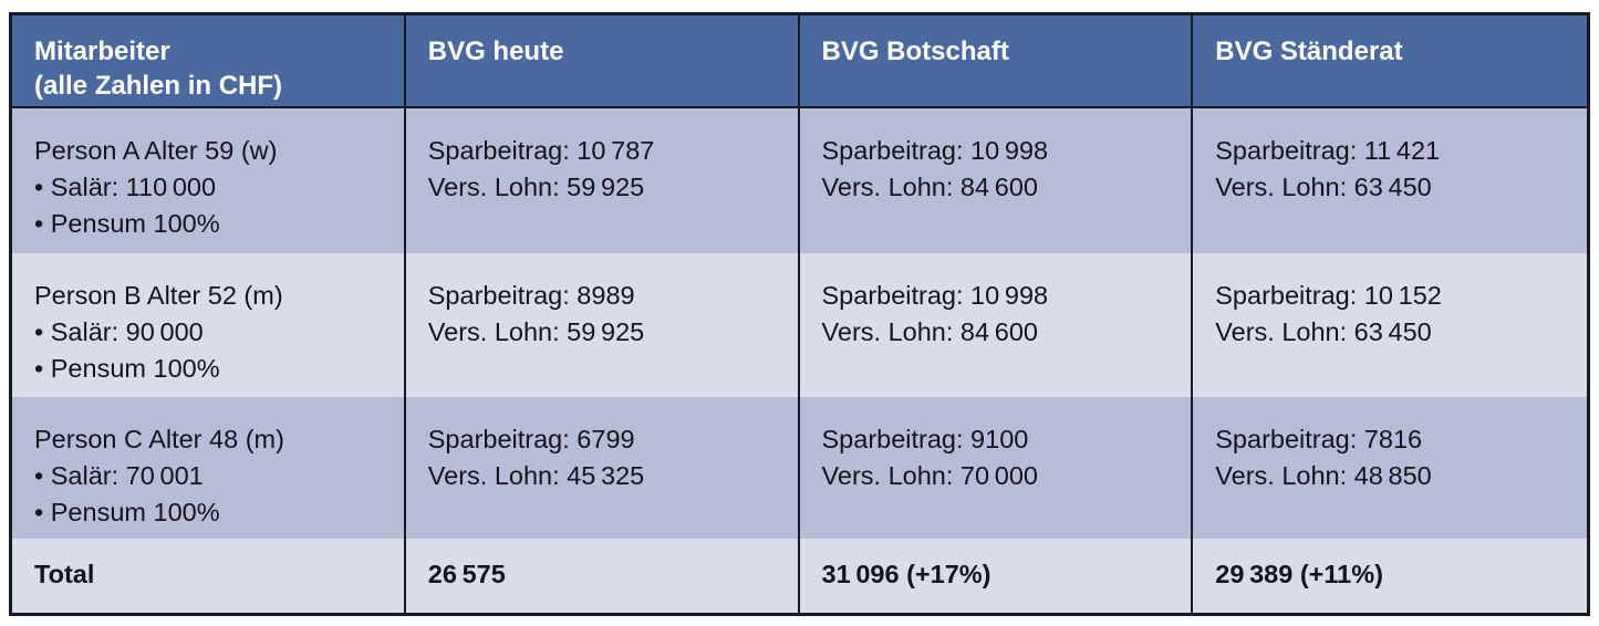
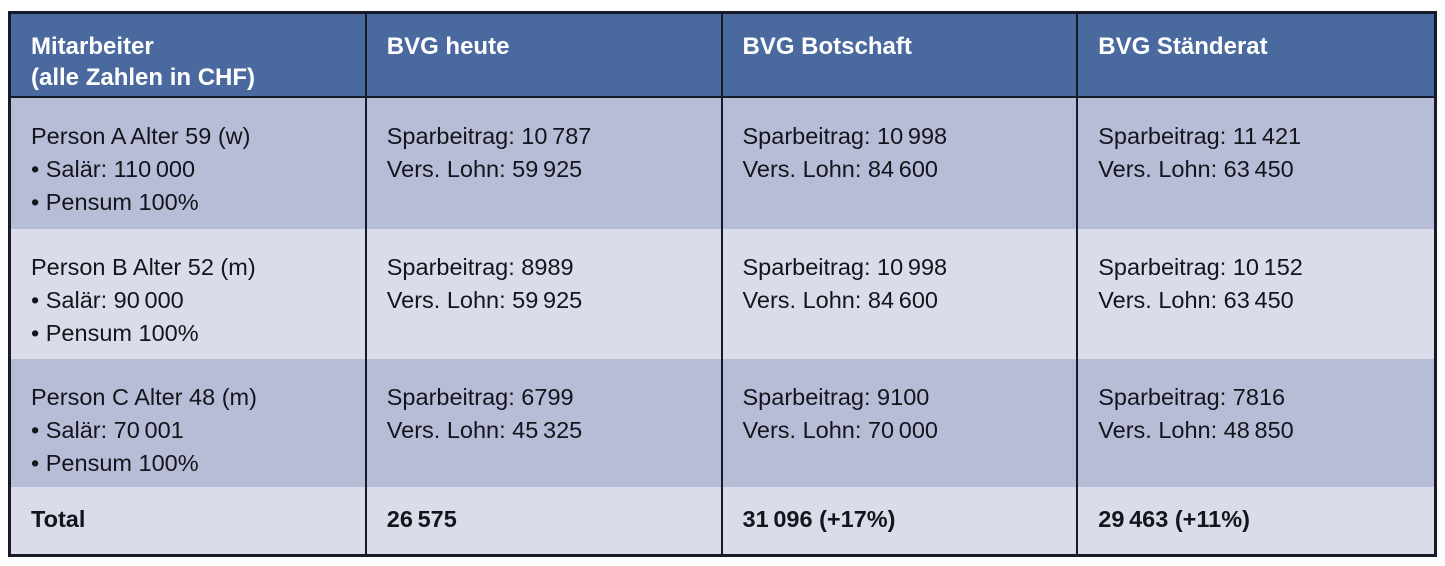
  Mitarbeiter
  (alle Zahlen in CHF)
  BVG heute
  BVG Botschaft
  BVG Ständerat
  Person A Alter 59 (w)
  • Salär: 110 000
  • Pensum 100%
  Sparbeitrag: 10 787
  Vers. Lohn: 59 925
  Sparbeitrag: 10 998
  Vers. Lohn: 84 600
  Sparbeitrag: 11 421
  Vers. Lohn: 63 450
  Person B Alter 52 (m)
  • Salär: 90 000
  • Pensum 100%
  Sparbeitrag: 8989
  Vers. Lohn: 59 925
  Sparbeitrag: 10 998
  Vers. Lohn: 84 600
  Sparbeitrag: 10 152
  Vers. Lohn: 63 450
  Person C Alter 48 (m)
  • Salär: 70 001
  • Pensum 100%
  Sparbeitrag: 6799
  Vers. Lohn: 45 325
  Sparbeitrag: 9100
  Vers. Lohn: 70 000
  Sparbeitrag: 7816
  Vers. Lohn: 48 850
  Total
  26 575
  31 096 (+17%)
- 29 389 (+11%)
+ 29 463 (+11%)
